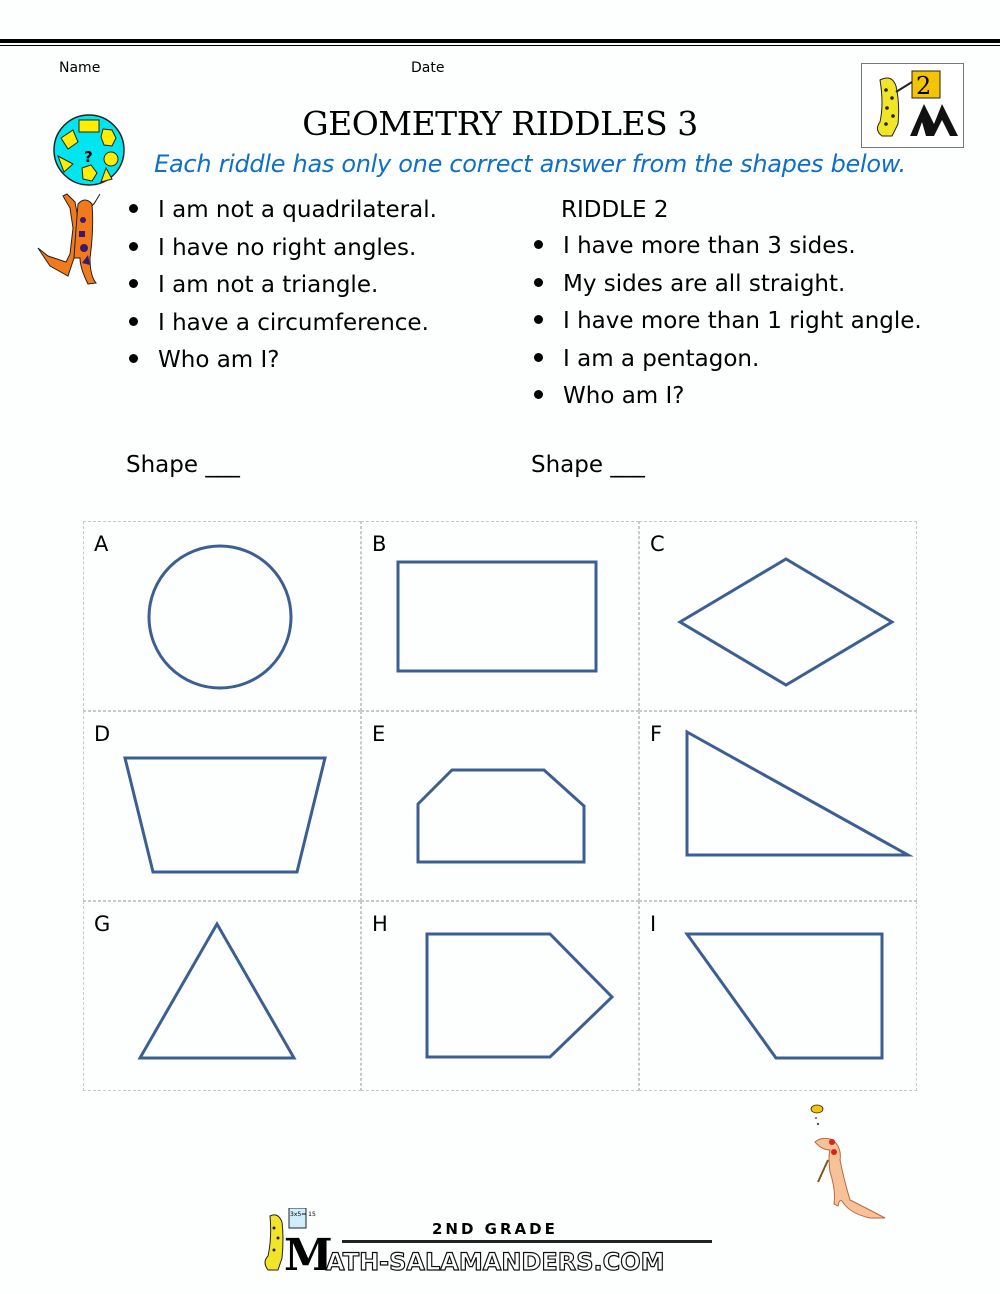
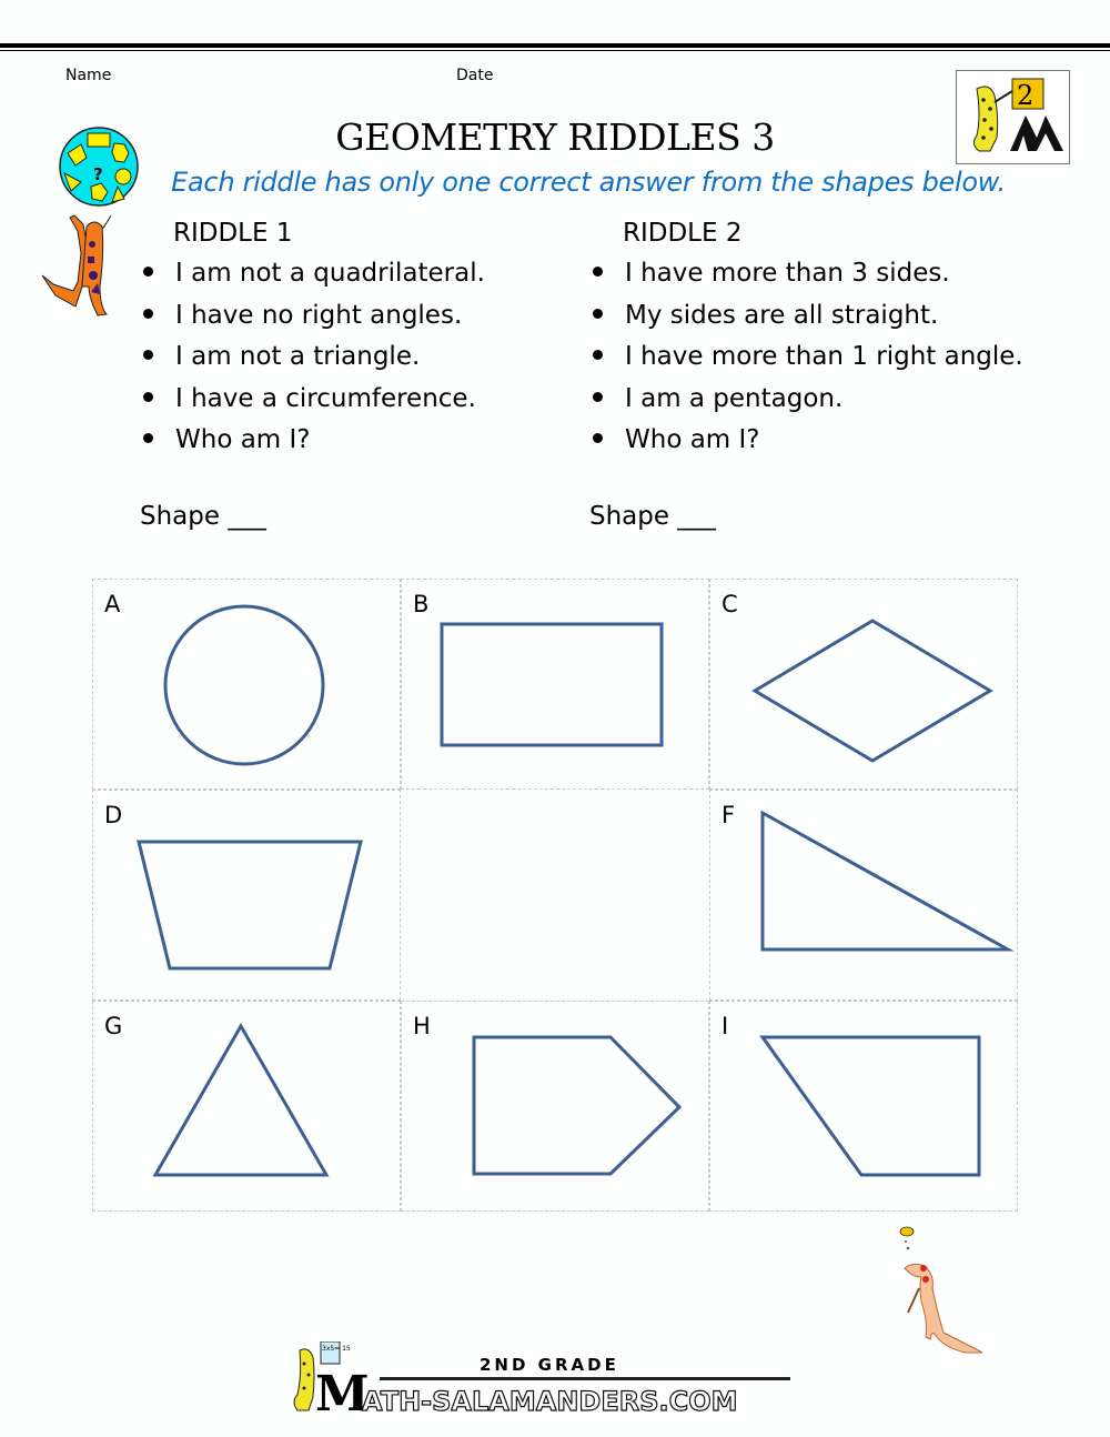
  Name
  Date
  ?
  GEOMETRY RIDDLES 3
  Each riddle has only one correct answer from the shapes below.
  2
+ RIDDLE 1
  I am not a quadrilateral.
  I have no right angles.
  I am not a triangle.
  I have a circumference.
  Who am I?
  Shape ___
  RIDDLE 2
  I have more than 3 sides.
  My sides are all straight.
  I have more than 1 right angle.
  I am a pentagon.
  Who am I?
  Shape ___
  A
  B
  C
  D
- E
  F
  G
  H
  I
  M
  2ND GRADE
  ATH-SALAMANDERS.COM
